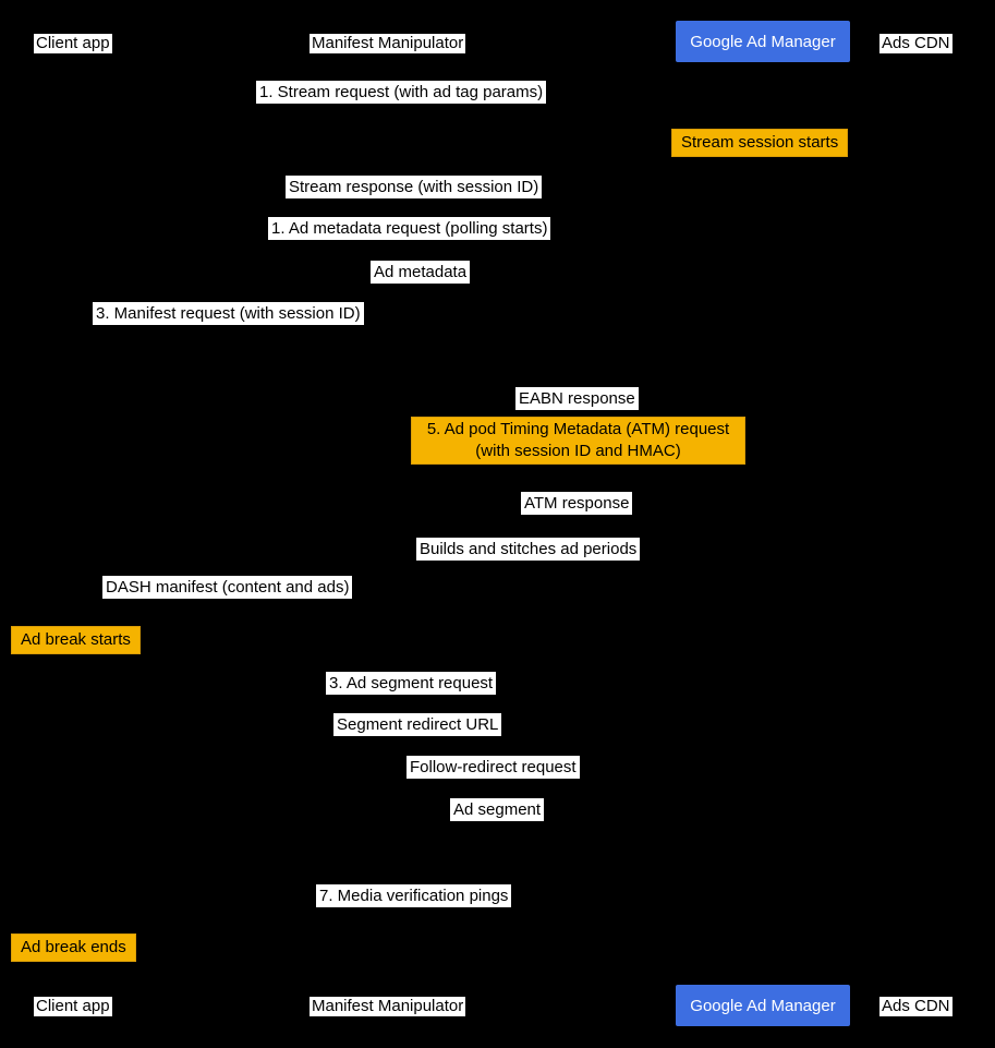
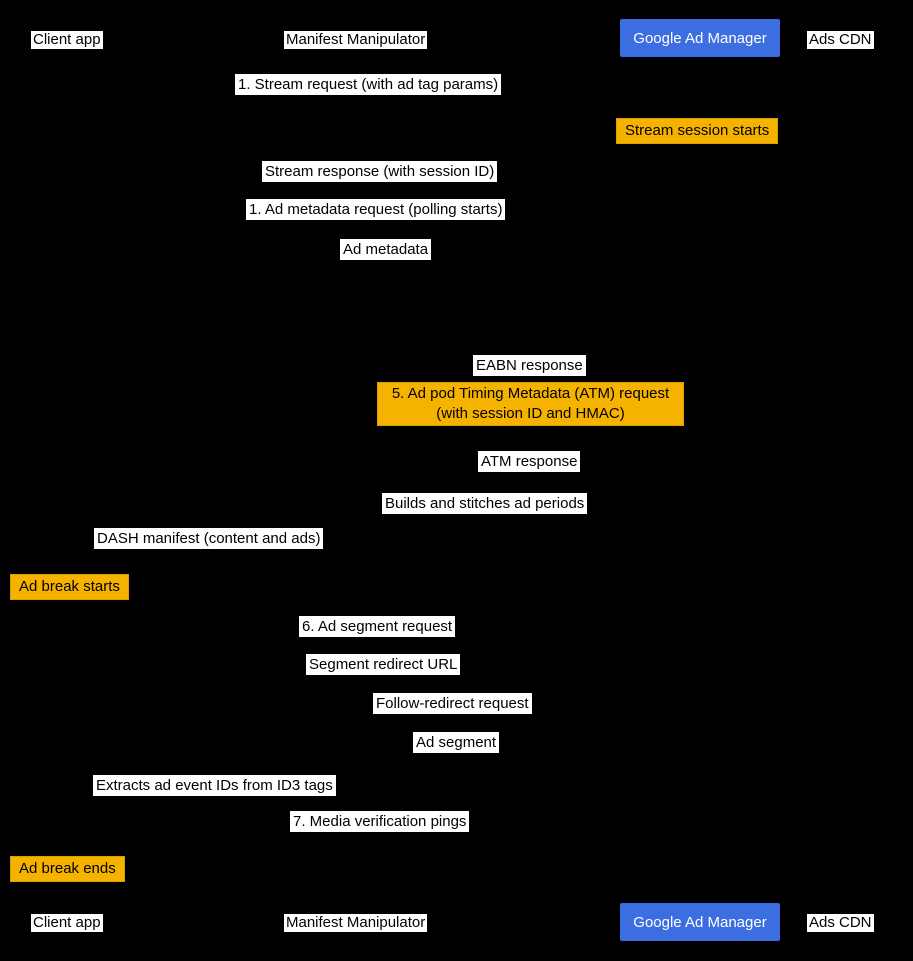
  Client app
  Manifest Manipulator
  Google Ad Manager
  Ads CDN
  1. Stream request (with ad tag params)
  Stream session starts
  Stream response (with session ID)
  1. Ad metadata request (polling starts)
  Ad metadata
- 3. Manifest request (with session ID)
  EABN response
  5. Ad pod Timing Metadata (ATM) request
  (with session ID and HMAC)
  ATM response
  Builds and stitches ad periods
  DASH manifest (content and ads)
  Ad break starts
- 3. Ad segment request
+ 6. Ad segment request
  Segment redirect URL
  Follow-redirect request
  Ad segment
+ Extracts ad event IDs from ID3 tags
  7. Media verification pings
  Ad break ends
  Client app
  Manifest Manipulator
  Google Ad Manager
  Ads CDN
